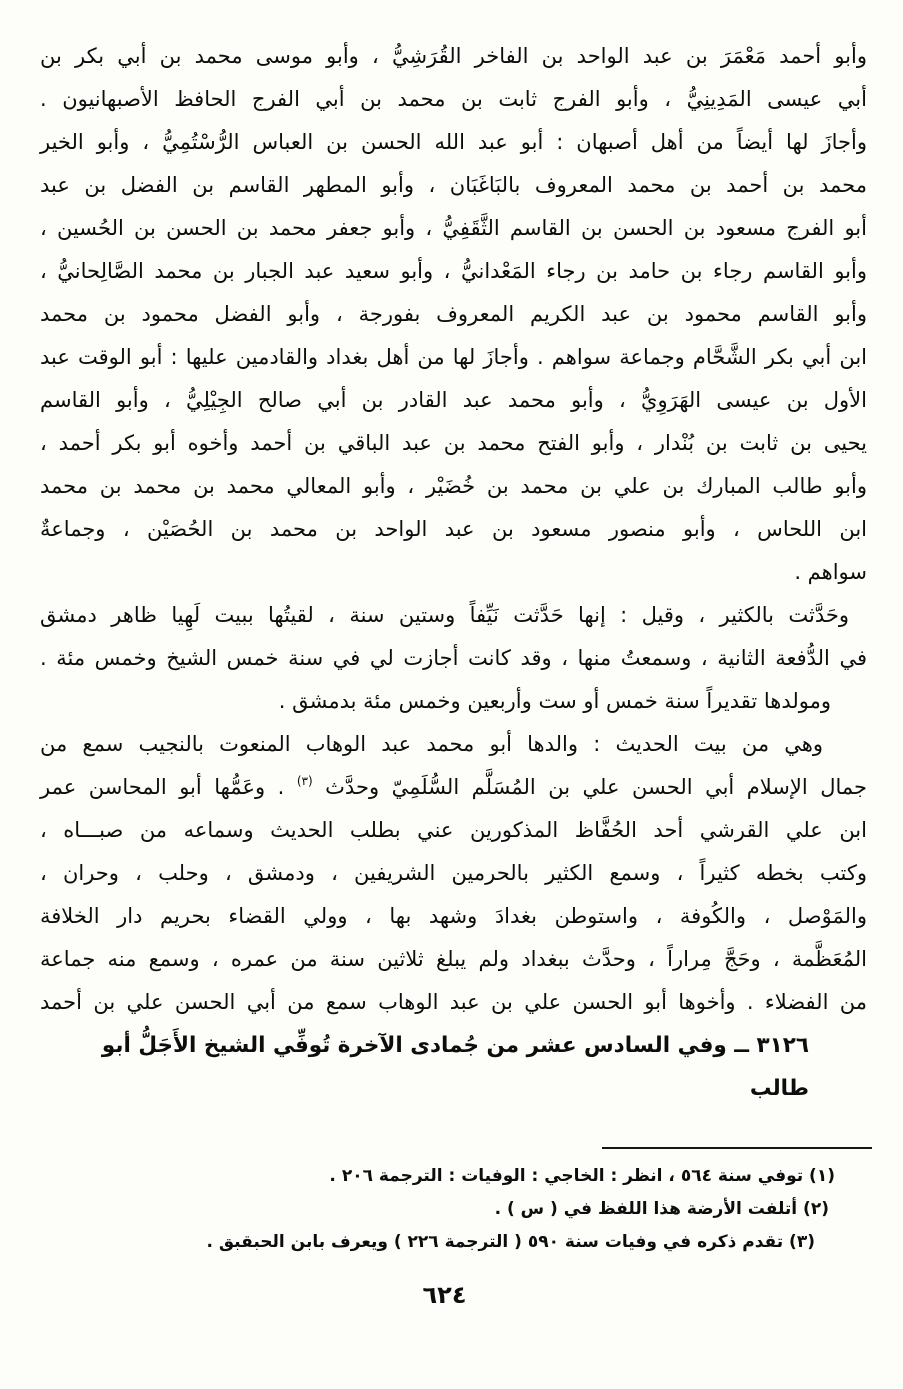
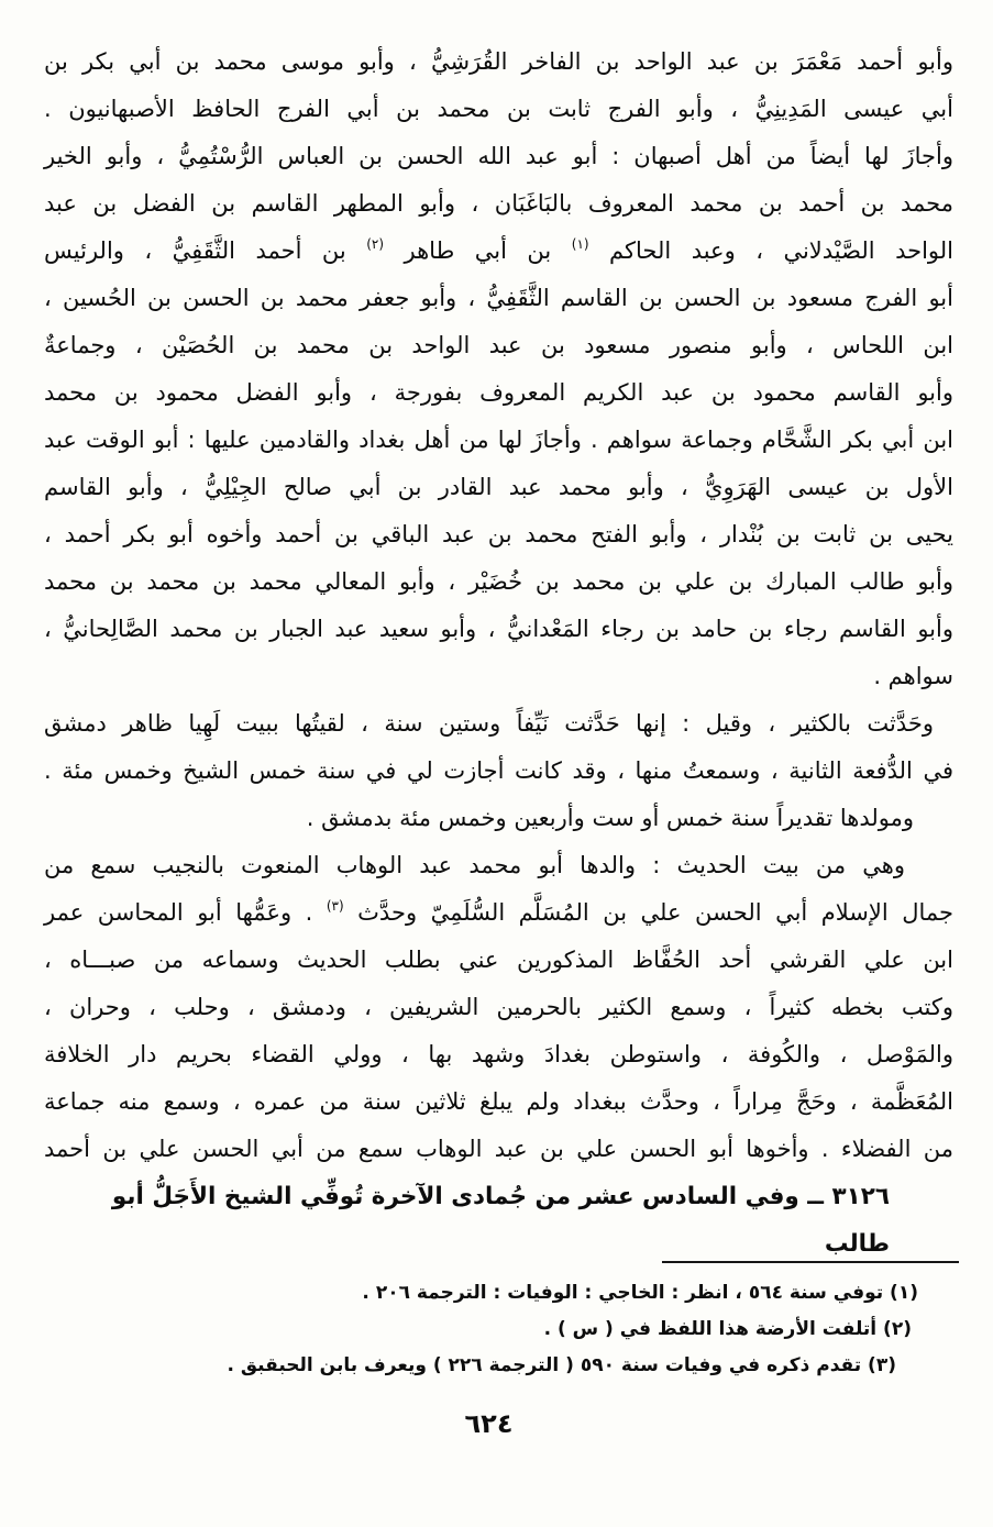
  وأبو أحمد مَعْمَرَ بن عبد الواحد بن الفاخر القُرَشِيُّ ، وأبو موسى محمد بن أبي بكر بن
  أبي عيسى المَدِينِيُّ ، وأبو الفرج ثابت بن محمد بن أبي الفرج الحافظ الأصبهانيون .
  وأجازَ لها أيضاً من أهل أصبهان : أبو عبد الله الحسن بن العباس الرُّسْتُمِيُّ ، وأبو الخير
  محمد بن أحمد بن محمد المعروف بالبَاغَبَان ، وأبو المطهر القاسم بن الفضل بن عبد
+ الواحد الصَّيْدلاني ، وعبد الحاكم (١) بن أبي طاهر (٢) بن أحمد الثَّقَفِيُّ ، والرئيس
  أبو الفرج مسعود بن الحسن بن القاسم الثَّقَفِيُّ ، وأبو جعفر محمد بن الحسن بن الحُسين ،
- وأبو القاسم رجاء بن حامد بن رجاء المَعْدانيُّ ، وأبو سعيد عبد الجبار بن محمد الصَّالِحانيُّ ،
+ ابن اللحاس ، وأبو منصور مسعود بن عبد الواحد بن محمد بن الحُصَيْن ، وجماعةٌ
  وأبو القاسم محمود بن عبد الكريم المعروف بفورجة ، وأبو الفضل محمود بن محمد
  ابن أبي بكر الشَّحَّام وجماعة سواهم . وأجازَ لها من أهل بغداد والقادمين عليها : أبو الوقت عبد
  الأول بن عيسى الهَرَوِيُّ ، وأبو محمد عبد القادر بن أبي صالح الجِيْلِيُّ ، وأبو القاسم
  يحيى بن ثابت بن بُنْدار ، وأبو الفتح محمد بن عبد الباقي بن أحمد وأخوه أبو بكر أحمد ،
  وأبو طالب المبارك بن علي بن محمد بن خُضَيْر ، وأبو المعالي محمد بن محمد بن محمد
- ابن اللحاس ، وأبو منصور مسعود بن عبد الواحد بن محمد بن الحُصَيْن ، وجماعةٌ
+ وأبو القاسم رجاء بن حامد بن رجاء المَعْدانيُّ ، وأبو سعيد عبد الجبار بن محمد الصَّالِحانيُّ ،
  سواهم .
  وحَدَّثت بالكثير ، وقيل : إنها حَدَّثت نَيِّفاً وستين سنة ، لقيتُها ببيت لَهِيا ظاهر دمشق
  في الدُّفعة الثانية ، وسمعتُ منها ، وقد كانت أجازت لي في سنة خمس الشيخ وخمس مئة .
  ومولدها تقديراً سنة خمس أو ست وأربعين وخمس مئة بدمشق .
  وهي من بيت الحديث : والدها أبو محمد عبد الوهاب المنعوت بالنجيب سمع من
  جمال الإسلام أبي الحسن علي بن المُسَلَّم السُّلَمِيّ وحدَّث (٣) . وعَمُّها أبو المحاسن عمر
  ابن علي القرشي أحد الحُفَّاظ المذكورين عني بطلب الحديث وسماعه من صبـــاه ،
  وكتب بخطه كثيراً ، وسمع الكثير بالحرمين الشريفين ، ودمشق ، وحلب ، وحران ،
  والمَوْصل ، والكُوفة ، واستوطن بغدادَ وشهد بها ، وولي القضاء بحريم دار الخلافة
  المُعَظَّمة ، وحَجَّ مِراراً ، وحدَّث ببغداد ولم يبلغ ثلاثين سنة من عمره ، وسمع منه جماعة
  من الفضلاء . وأخوها أبو الحسن علي بن عبد الوهاب سمع من أبي الحسن علي بن أحمد
  ٣١٢٦ ــ وفي السادس عشر من جُمادى الآخرة تُوفِّي الشيخ الأَجَلُّ أبو طالب
  (١) توفي سنة ٥٦٤ ، انظر : الخاجي : الوفيات : الترجمة ٢٠٦ .
  (٢) أتلفت الأرضة هذا اللفظ في ( س ) .
  (٣) تقدم ذكره في وفيات سنة ٥٩٠ ( الترجمة ٢٢٦ ) ويعرف بابن الحبقبق .
  ٦٢٤
